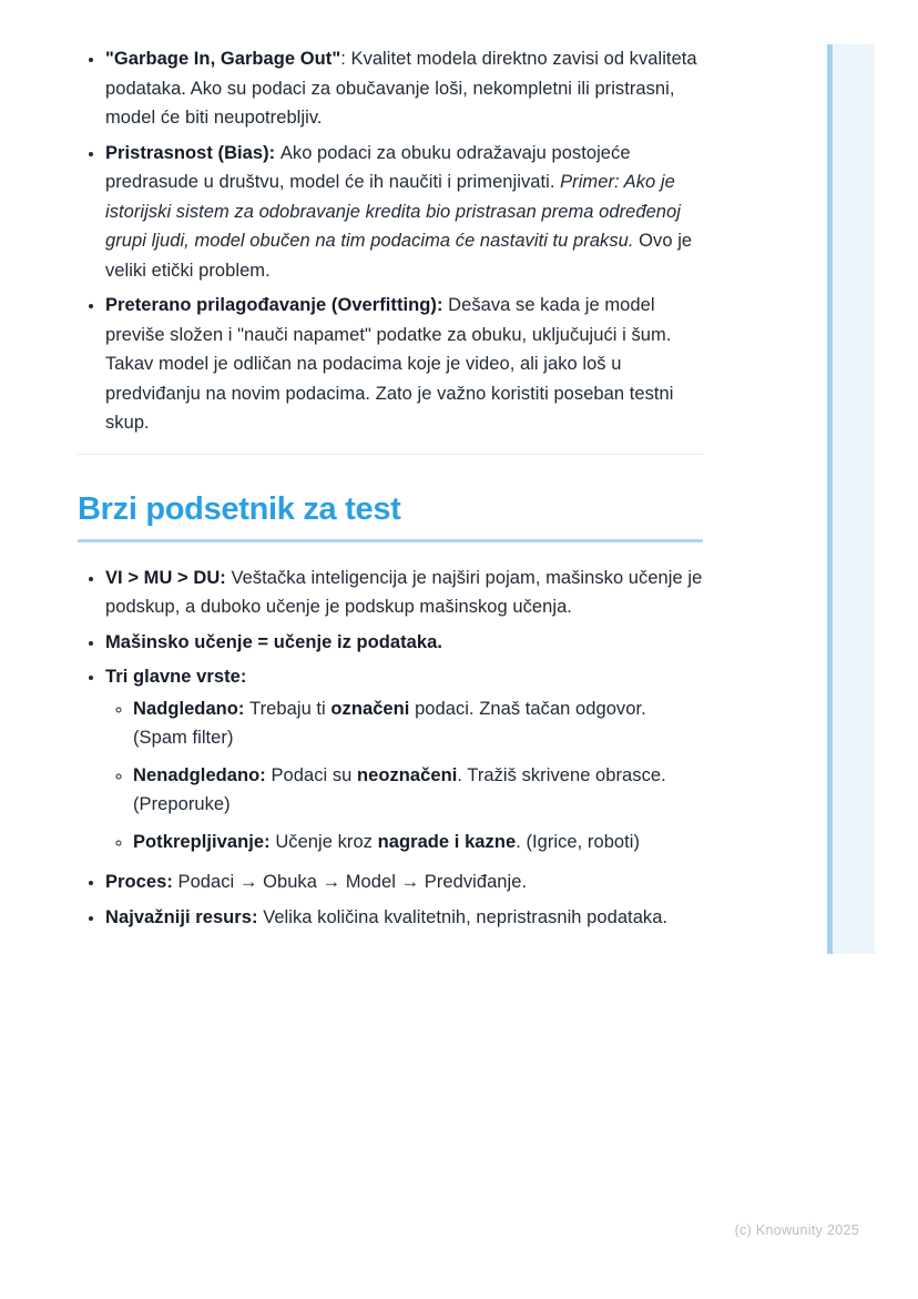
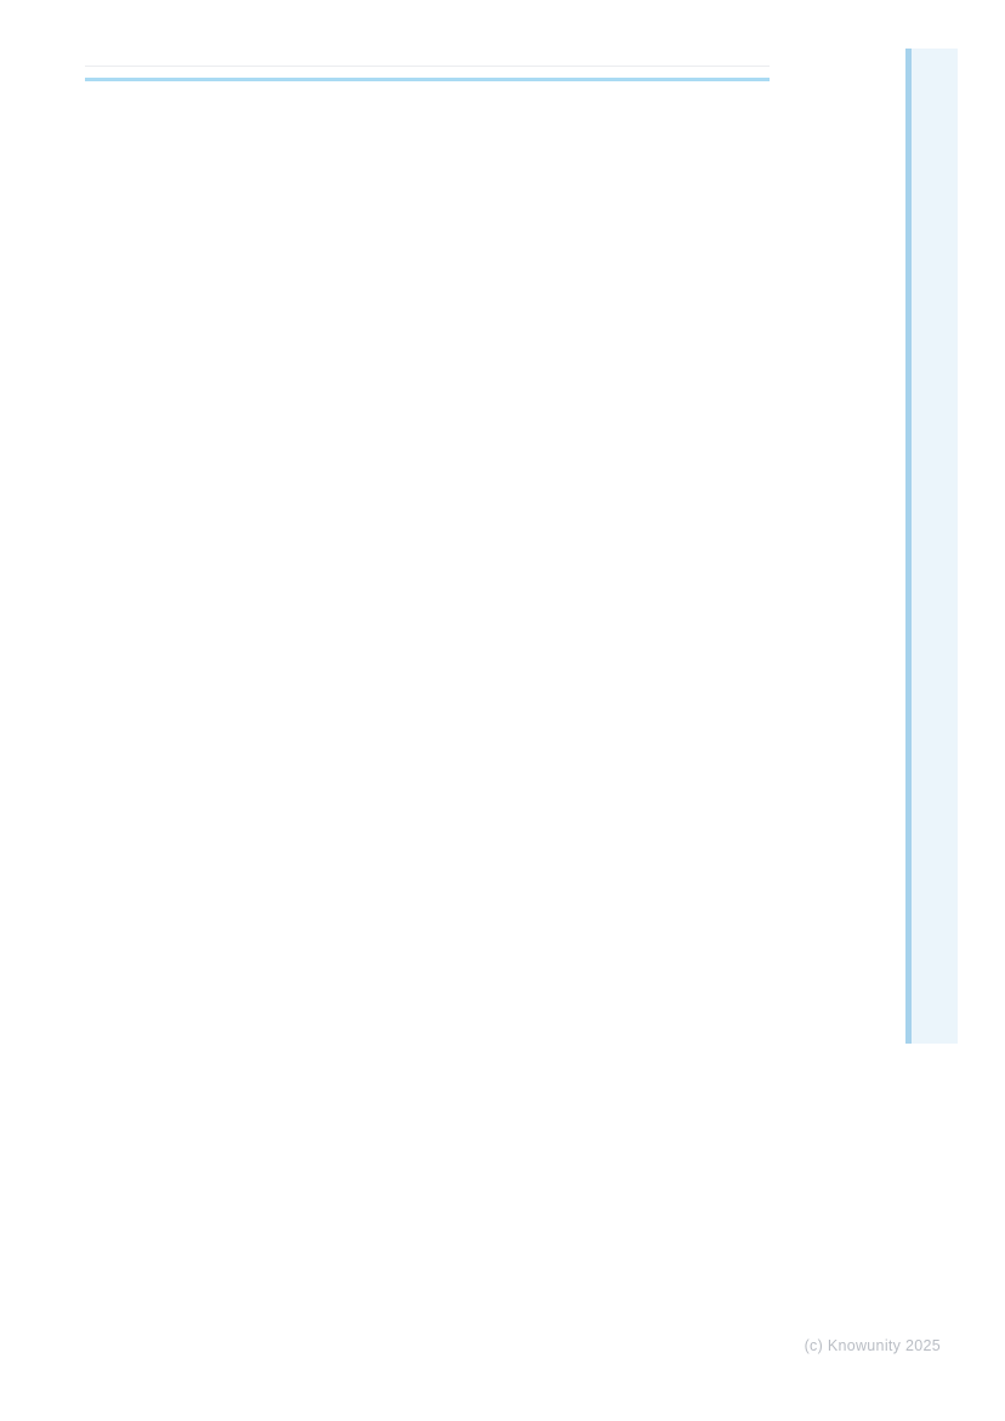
- "Garbage In, Garbage Out": Kvalitet modela direktno zavisi od kvaliteta podataka. Ako su podaci za obučavanje loši, nekompletni ili pristrasni, model će biti neupotrebljiv.
- Pristrasnost (Bias): Ako podaci za obuku odražavaju postojeće predrasude u društvu, model će ih naučiti i primenjivati. Primer: Ako je istorijski sistem za odobravanje kredita bio pristrasan prema određenoj grupi ljudi, model obučen na tim podacima će nastaviti tu praksu. Ovo je veliki etički problem.
- Preterano prilagođavanje (Overfitting): Dešava se kada je model previše složen i "nauči napamet" podatke za obuku, uključujući i šum. Takav model je odličan na podacima koje je video, ali jako loš u predviđanju na novim podacima. Zato je važno koristiti poseban testni skup.
- Brzi podsetnik za test
- VI > MU > DU: Veštačka inteligencija je najširi pojam, mašinsko učenje je podskup, a duboko učenje je podskup mašinskog učenja.
- Mašinsko učenje = učenje iz podataka.
- Tri glavne vrste:
- Nadgledano: Trebaju ti označeni podaci. Znaš tačan odgovor. (Spam filter)
- Nenadgledano: Podaci su neoznačeni. Tražiš skrivene obrasce. (Preporuke)
- Potkrepljivanje: Učenje kroz nagrade i kazne. (Igrice, roboti)
- Proces: Podaci → Obuka → Model → Predviđanje.
- Najvažniji resurs: Velika količina kvalitetnih, nepristrasnih podataka.
  (c) Knowunity 2025
